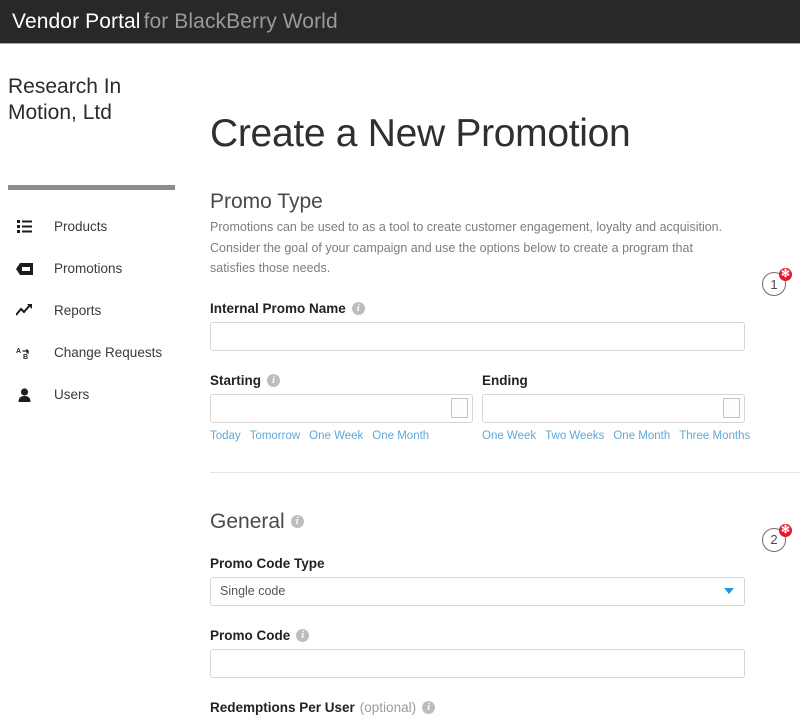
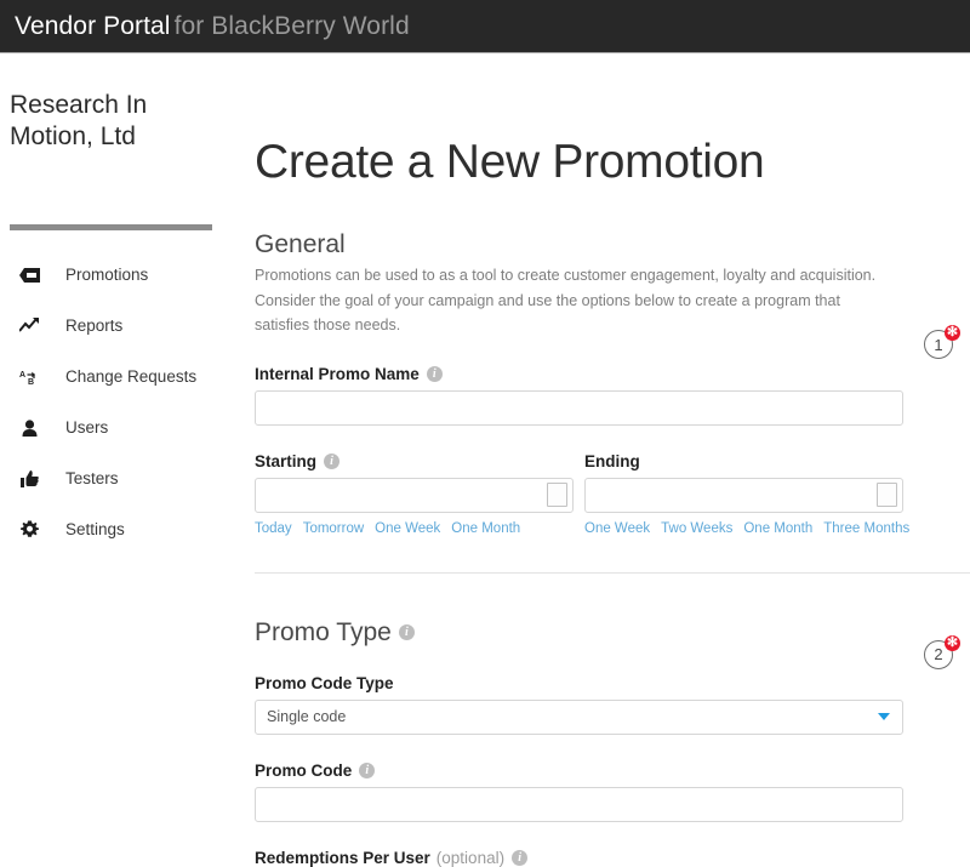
  Vendor Portal for BlackBerry World
  Research In Motion, Ltd
- Products
  Promotions
  Reports
  Change Requests
  Users
+ Testers
+ Settings
  Create a New Promotion
  1
  ✻
- Promo Type
+ General
  Promotions can be used to as a tool to create customer engagement, loyalty and acquisition. Consider the goal of your campaign and use the options below to create a program that satisfies those needs.
  Internal Promo Name
  i
  Starting
  i
  Today Tomorrow One Week One Month
  Ending
  One Week Two Weeks One Month Three Months
  2
  ✻
- General
+ Promo Type
  i
  Promo Code Type
  Single code
  Promo Code
  i
  Redemptions Per User
  (optional)
  i
